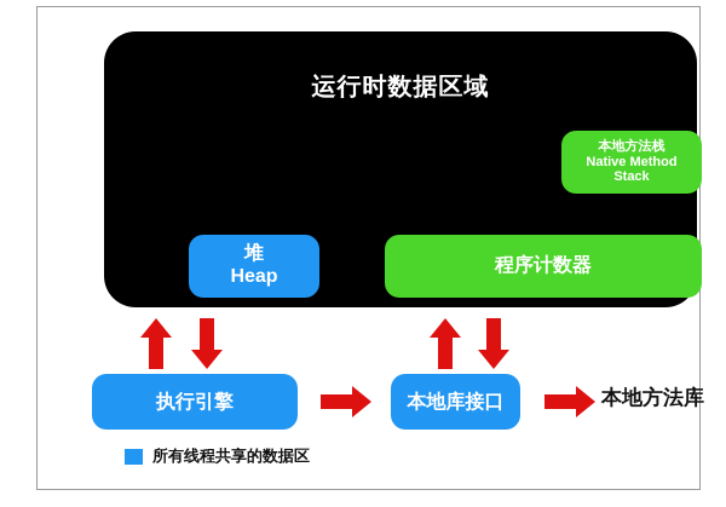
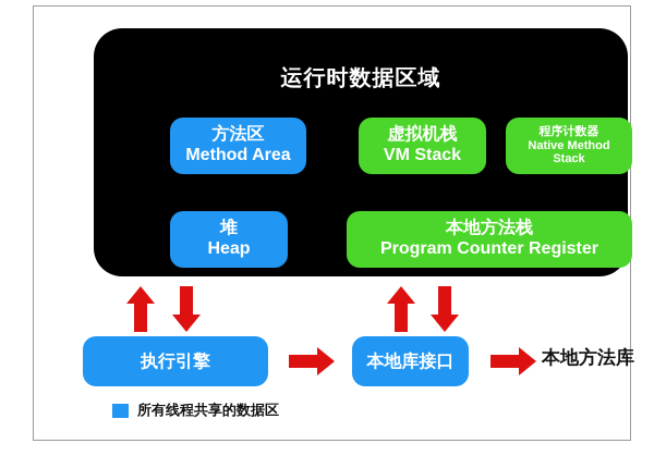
  运行时数据区域
+ 方法区
+ Method Area
+ 虚拟机栈
+ VM Stack
- 本地方法栈
+ 程序计数器
  Native Method
  Stack
  堆
  Heap
- 程序计数器
+ 本地方法栈
+ Program Counter Register
  执行引擎
  本地库接口
  本地方法库
  所有线程共享的数据区
